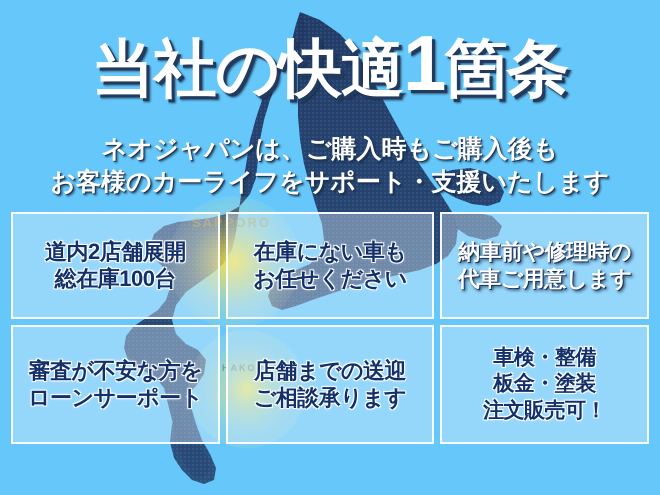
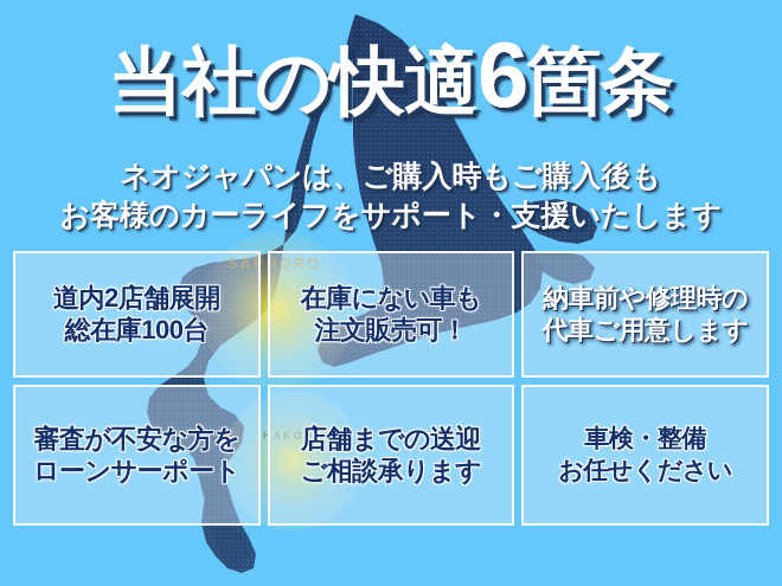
  SAPPORO
  HAKODATE
- 当社の快適1箇条
+ 当社の快適6箇条
  ネオジャパンは、ご購入時もご購入後も
  お客様のカーライフをサポート・支援いたします
  道内2店舗展開
  総在庫100台
  在庫にない車も
- お任せください
+ 注文販売可！
  納車前や修理時の
  代車ご用意します
  審査が不安な方を
  ローンサーポート
  店舗までの送迎
  ご相談承ります
  車検・整備
- 板金・塗装
- 注文販売可！
+ お任せください
